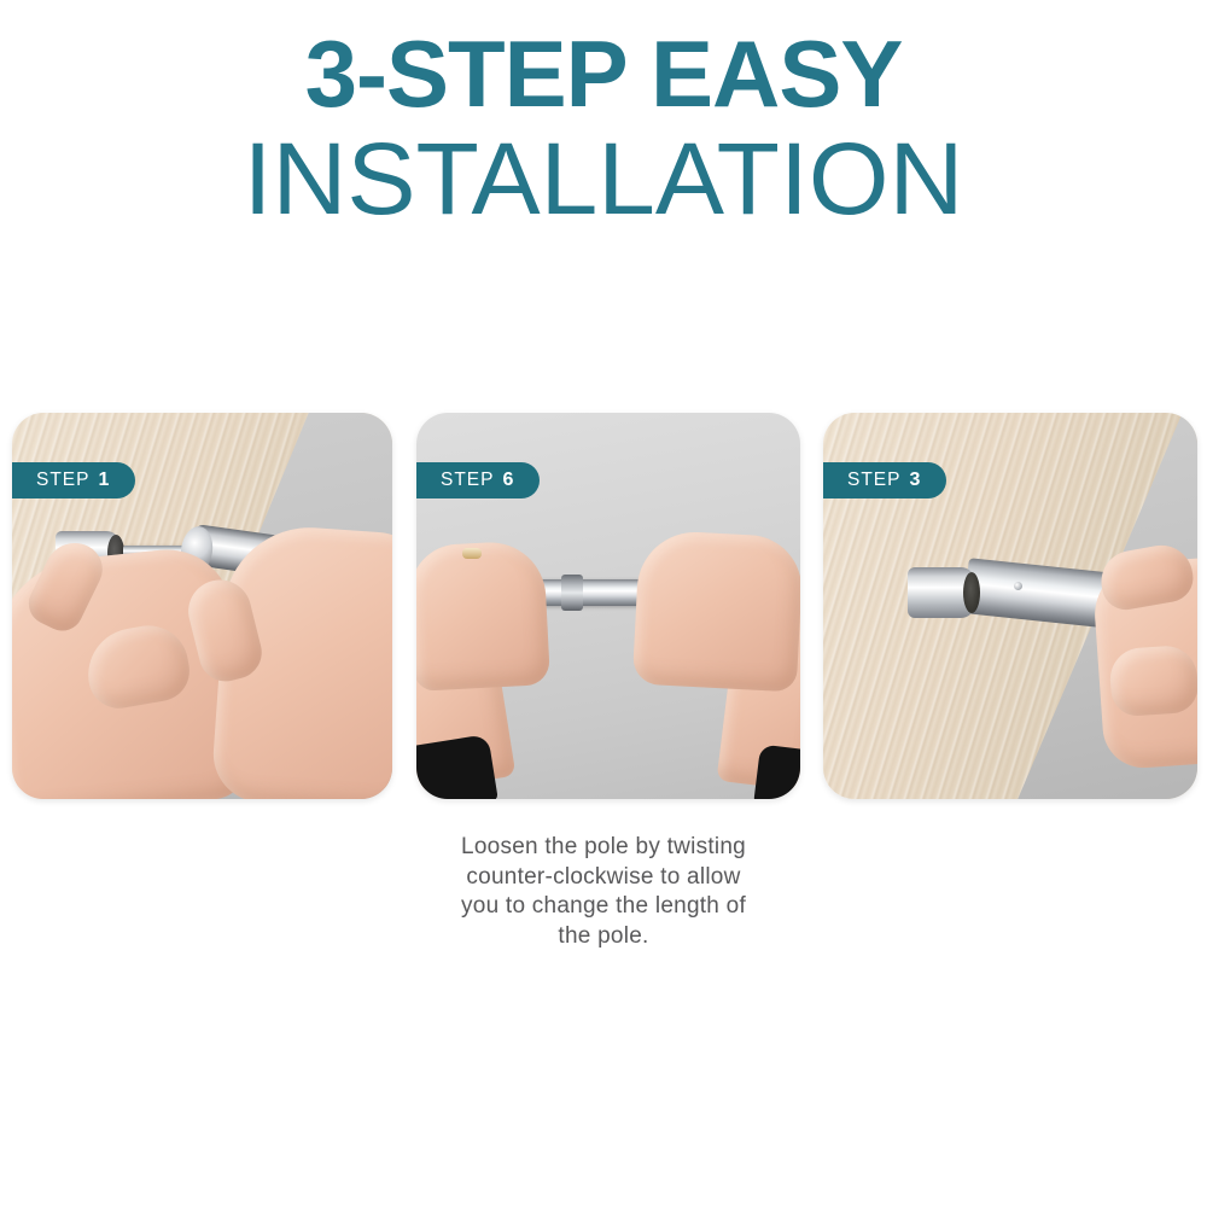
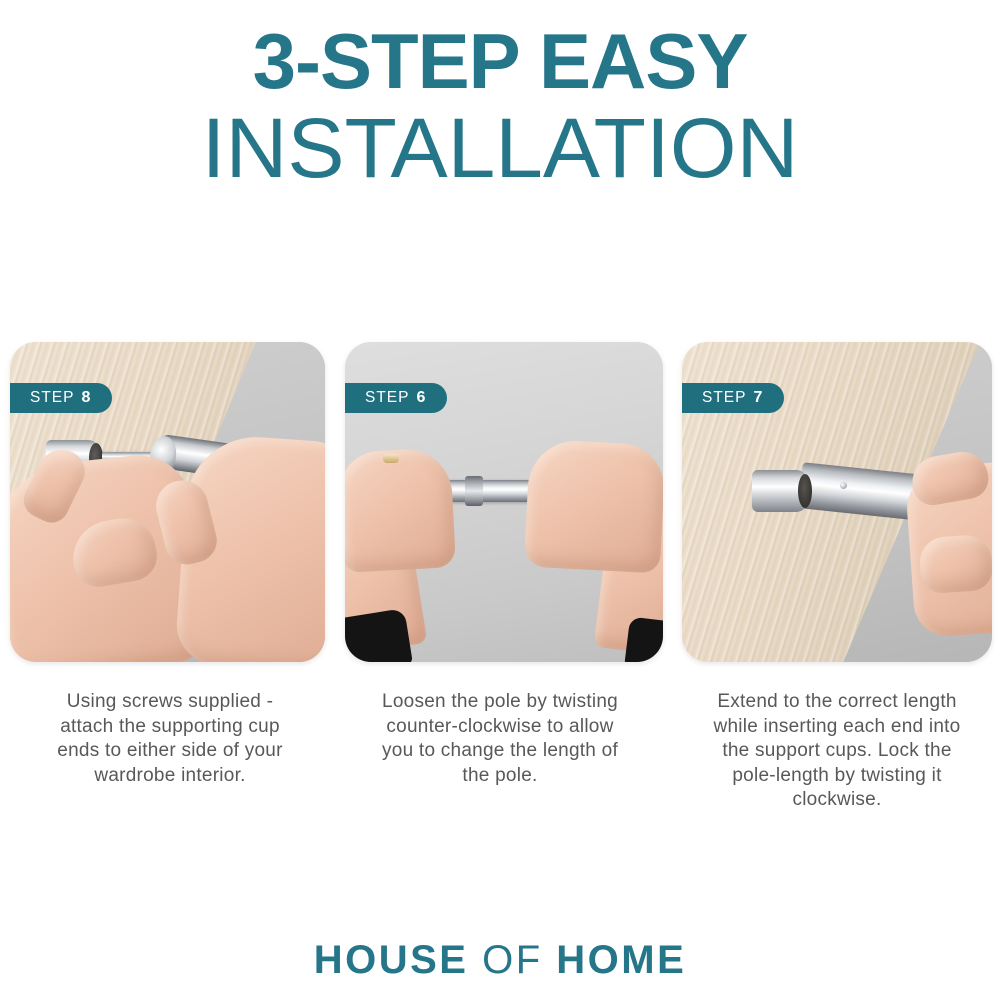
  3-STEP EASY
  INSTALLATION
  STEP
- 1
+ 8
  STEP
  6
  STEP
- 3
+ 7
+ Using screws supplied -
+ attach the supporting cup
+ ends to either side of your
+ wardrobe interior.
  Loosen the pole by twisting
  counter-clockwise to allow
  you to change the length of
  the pole.
+ Extend to the correct length
+ while inserting each end into
+ the support cups. Lock the
+ pole-length by twisting it
+ clockwise.
+ HOUSE OF HOME
